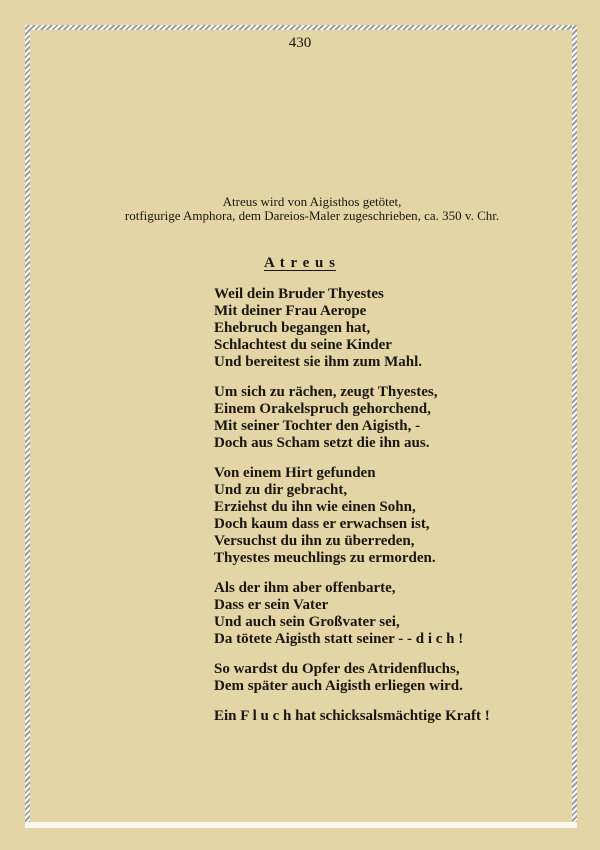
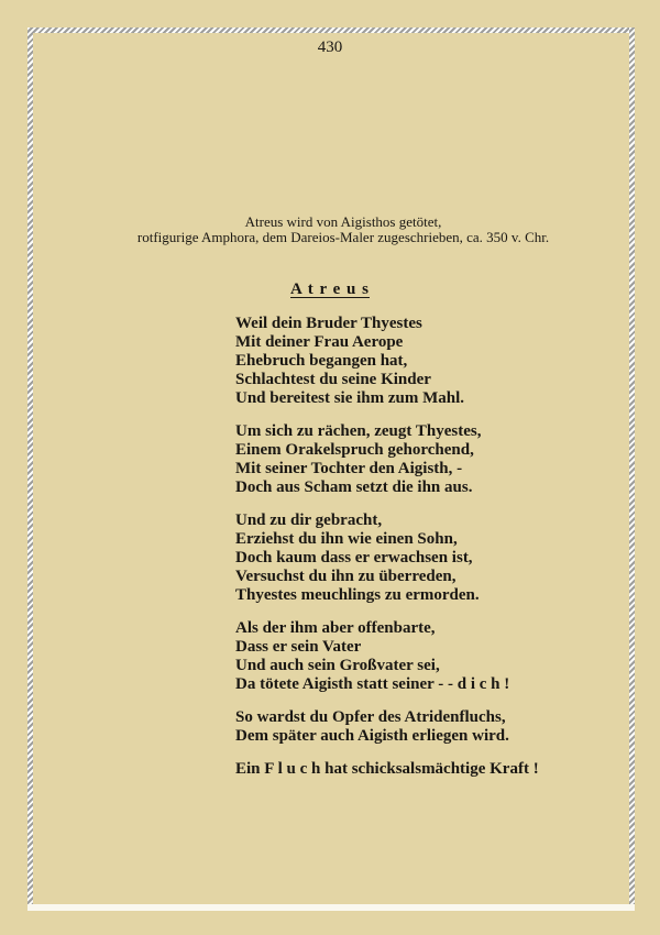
  430
  Atreus wird von Aigisthos getötet,
  rotfigurige Amphora, dem Dareios-Maler zugeschrieben, ca. 350 v. Chr.
  A t r e u s
  Weil dein Bruder Thyestes
  Mit deiner Frau Aerope
  Ehebruch begangen hat,
  Schlachtest du seine Kinder
  Und bereitest sie ihm zum Mahl.
  Um sich zu rächen, zeugt Thyestes,
  Einem Orakelspruch gehorchend,
  Mit seiner Tochter den Aigisth, -
  Doch aus Scham setzt die ihn aus.
- Von einem Hirt gefunden
  Und zu dir gebracht,
  Erziehst du ihn wie einen Sohn,
  Doch kaum dass er erwachsen ist,
  Versuchst du ihn zu überreden,
  Thyestes meuchlings zu ermorden.
  Als der ihm aber offenbarte,
  Dass er sein Vater
  Und auch sein Großvater sei,
  Da tötete Aigisth statt seiner - - d i c h !
  So wardst du Opfer des Atridenfluchs,
  Dem später auch Aigisth erliegen wird.
  Ein F l u c h hat schicksalsmächtige Kraft !
